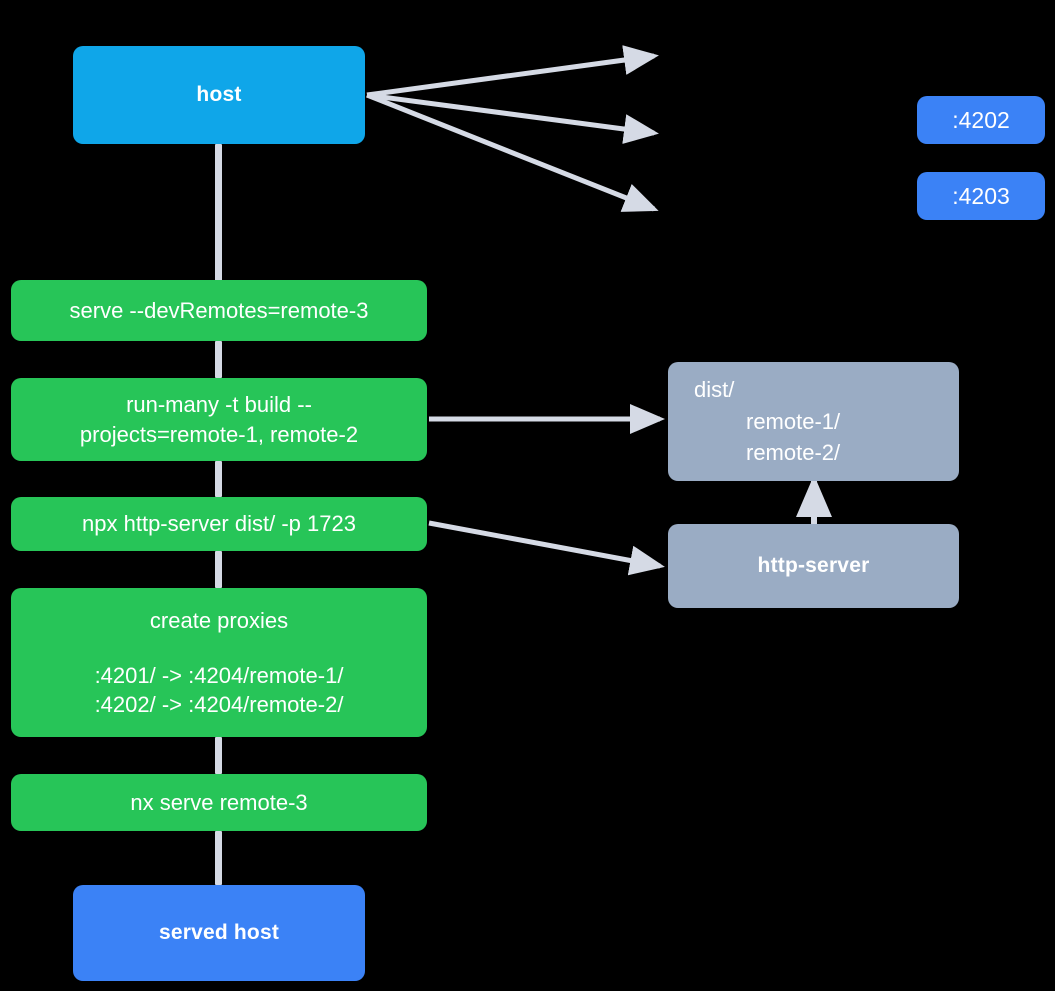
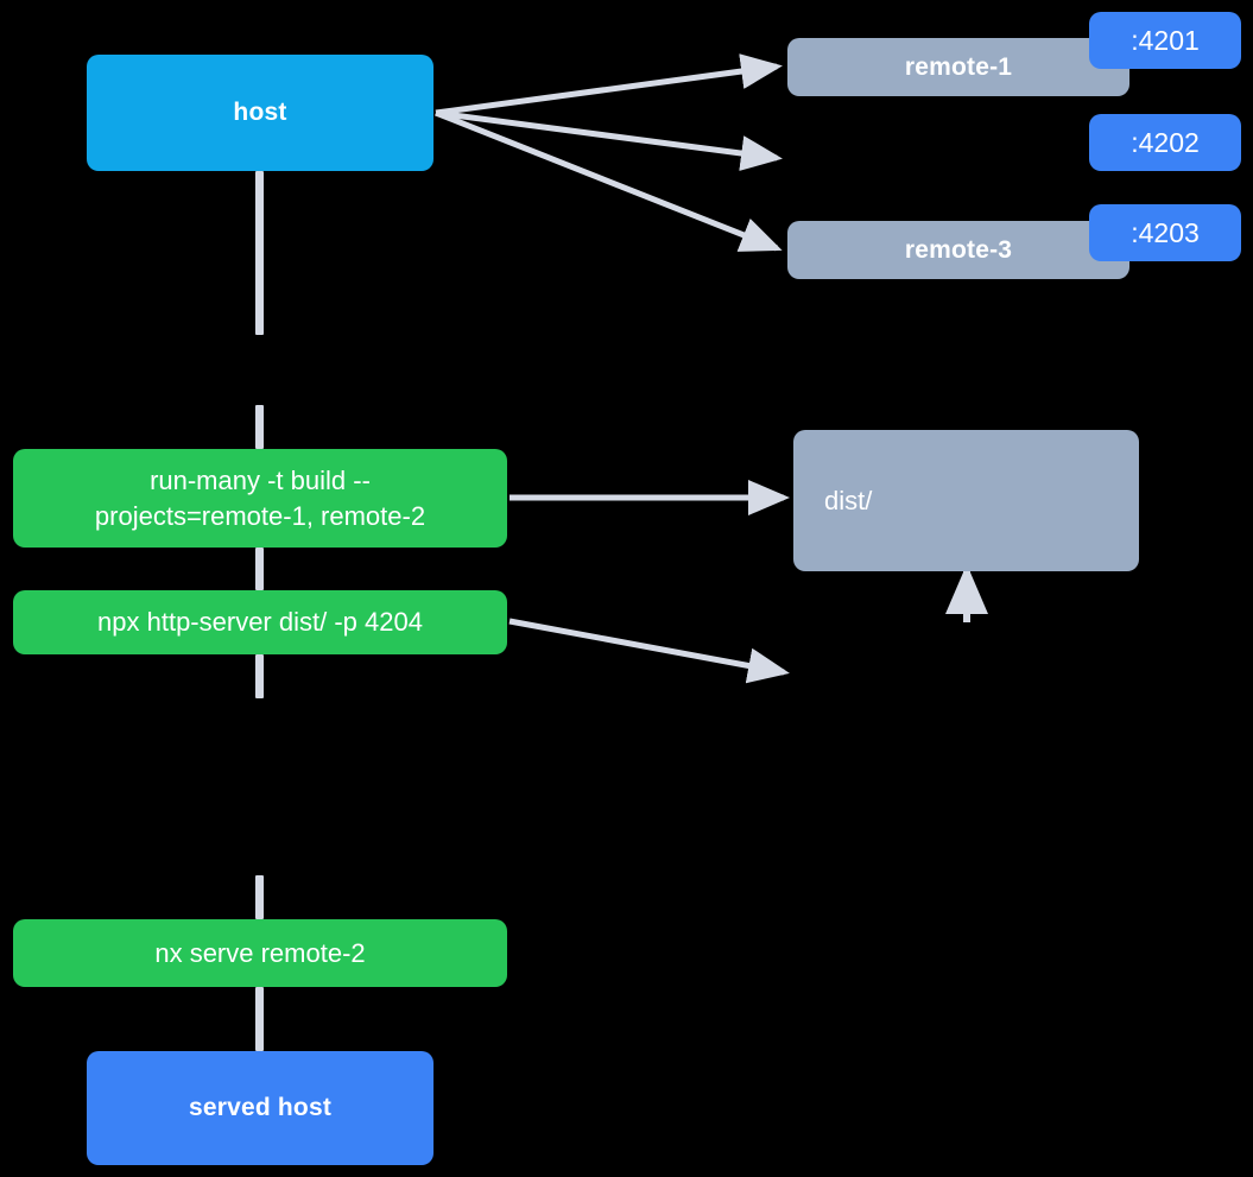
  host
+ remote-1
+ :4201
  :4202
+ remote-3
  :4203
- serve --devRemotes=remote-3
  run-many -t build --
  projects=remote-1, remote-2
- npx http-server dist/ -p 1723
+ npx http-server dist/ -p 4204
- create proxies
- :4201/ -> :4204/remote-1/
- :4202/ -> :4204/remote-2/
- nx serve remote-3
+ nx serve remote-2
  served host
  dist/
- remote-1/
- remote-2/
- http-server
